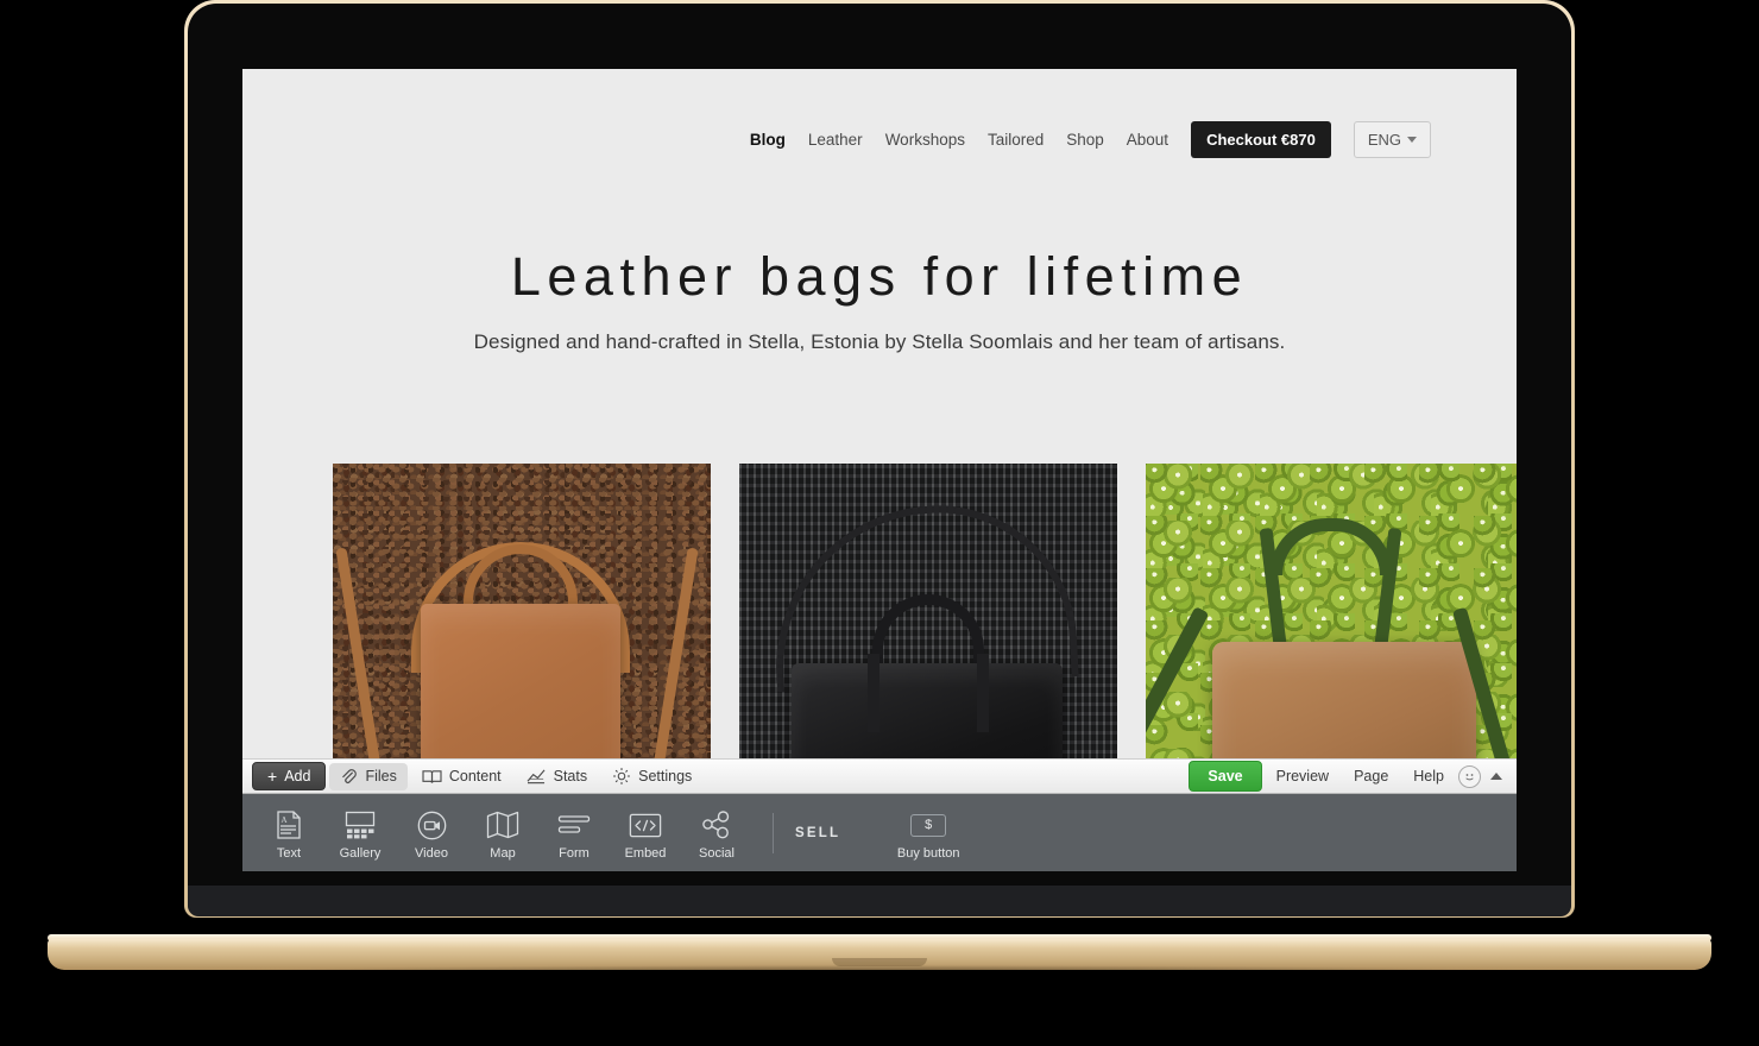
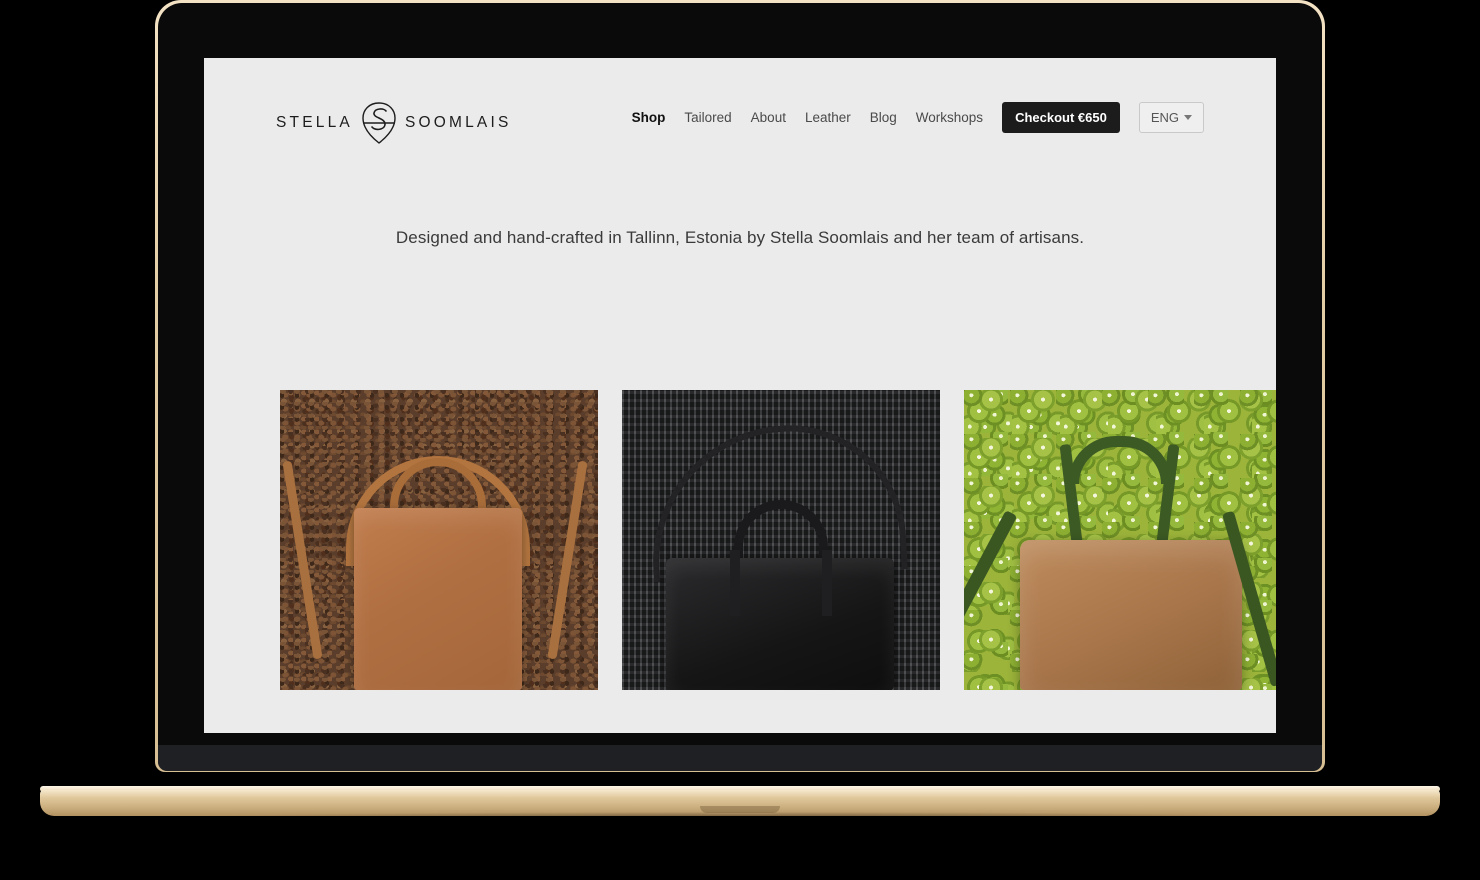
+ STELLA
+ SOOMLAIS
- Blog
+ Shop
- Leather
+ Tailored
- Workshops
+ About
- Tailored
+ Leather
- Shop
+ Blog
- About
+ Workshops
- Checkout €870
+ Checkout €650
  ENG
- Leather bags for lifetime
- Designed and hand-crafted in Stella, Estonia by Stella Soomlais and her team of artisans.
+ Designed and hand-crafted in Tallinn, Estonia by Stella Soomlais and her team of artisans.
- +
- Add
- Files
- Content
- Stats
- Settings
- Save
- Preview
- Page
- Help
- A
- Text
- Gallery
- Video
- Map
- Form
- Embed
- Social
- SELL
- $
- Buy button
